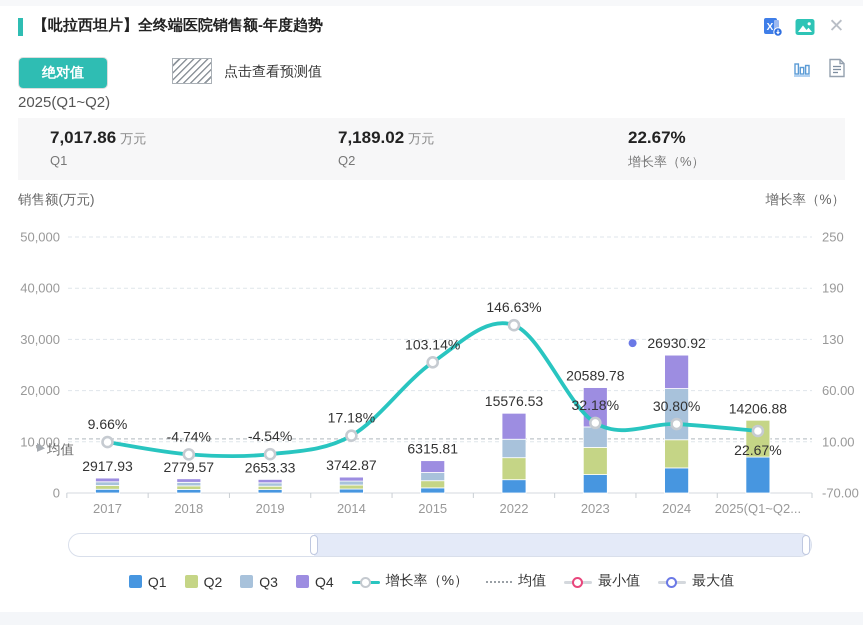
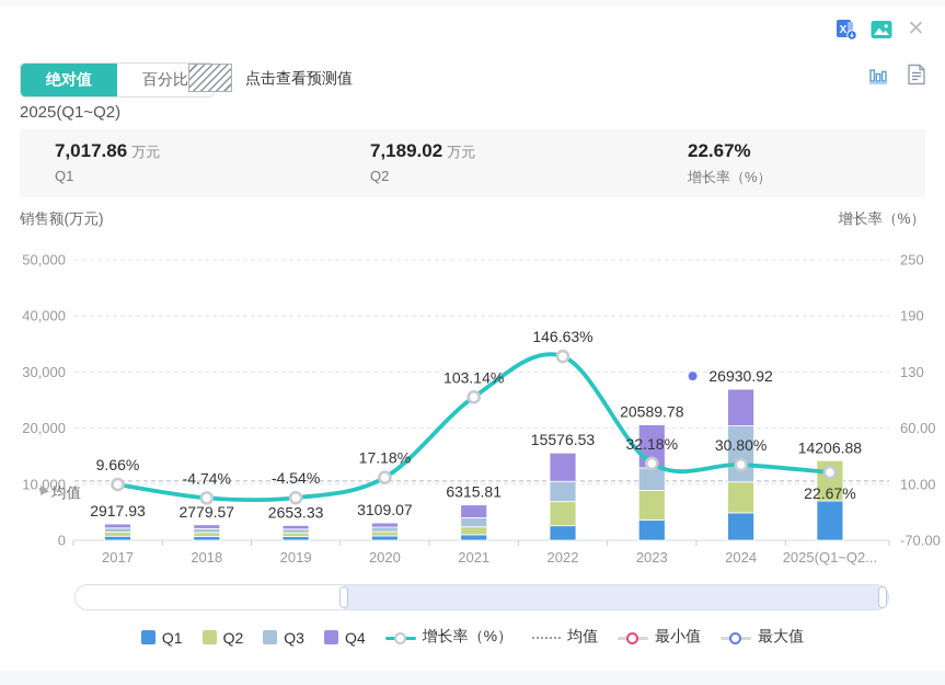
- 【吡拉西坦片】全终端医院销售额-年度趋势
  X
  ✕
  绝对值
+ 百分比
  点击查看预测值
  2025(Q1~Q2)
  7,017.86 万元
  Q1
  7,189.02 万元
  Q2
  22.67%
  增长率（%）
  50,000
  250
  40,000
  190
  30,000
  130
  20,000
  60.00
  10,000
  10.00
  0
  -70.00
  销售额(万元)
  增长率（%）
  2017
  2018
  2019
- 2014
+ 2020
- 2015
+ 2021
  2022
  2023
  2024
  2025(Q1~Q2...
  均值
  2917.93
  2779.57
  2653.33
- 3742.87
+ 3109.07
  6315.81
  15576.53
  20589.78
  26930.92
  14206.88
  9.66%
  -4.74%
  -4.54%
  17.18%
  103.14%
  146.63%
  32.18%
  30.80%
  22.67%
  Q1
  Q2
  Q3
  Q4
  增长率（%）
  均值
  最小值
  最大值
